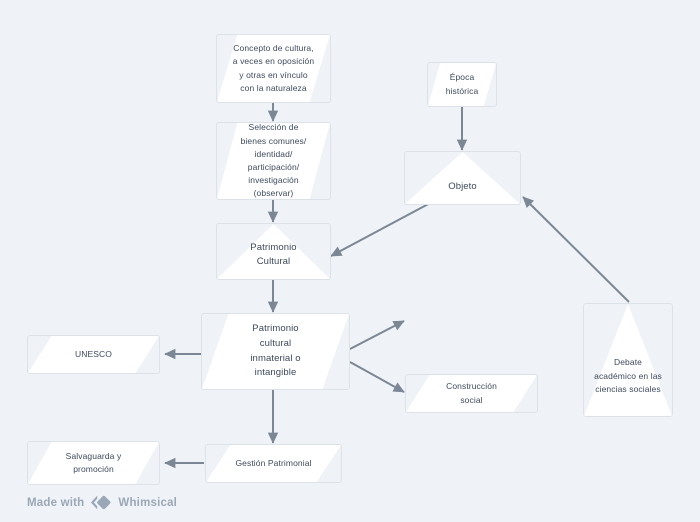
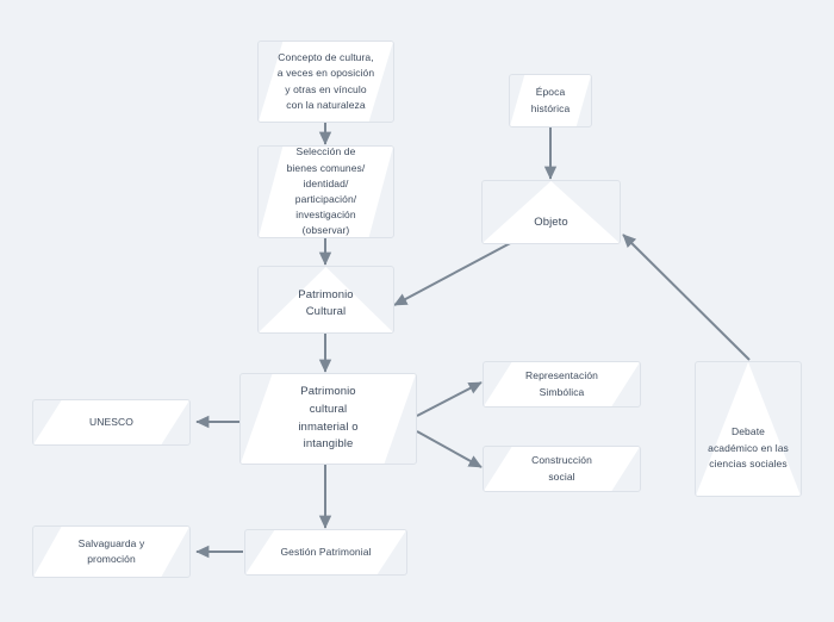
  Concepto de cultura,
  a veces en oposición
  y otras en vínculo
  con la naturaleza
  Selección de
  bienes comunes/
  identidad/
  participación/
  investigación
  (observar)
  Patrimonio
  Cultural
  Patrimonio
  cultural
  inmaterial o
  intangible
  UNESCO
  Gestión Patrimonial
  Salvaguarda y
  promoción
  Época
  histórica
  Objeto
+ Representación
+ Simbólica
  Construcción
  social
  Debate
  académico en las
  ciencias sociales
- Made with
- Whimsical
